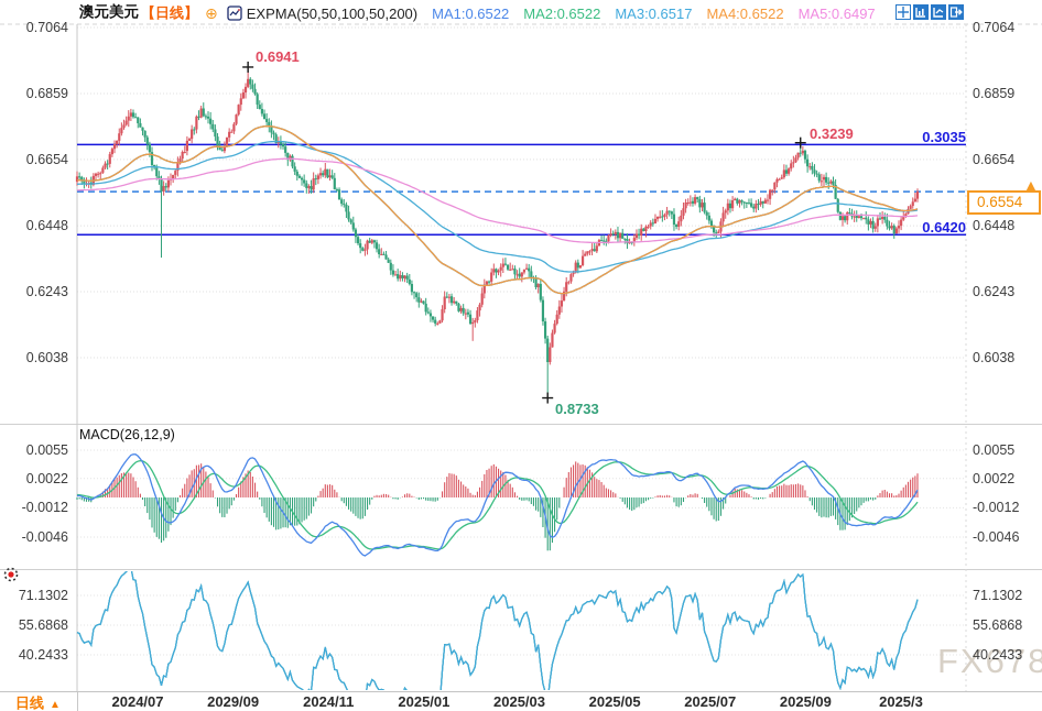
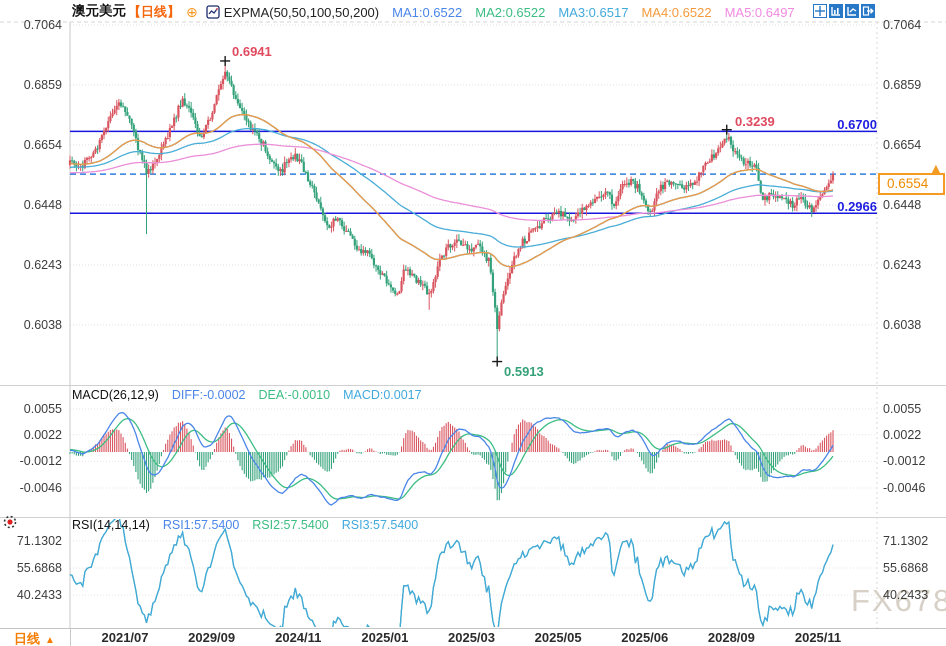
  FX678
  澳元美元
  【日线】
  ⊕
  EXPMA(50,50,100,50,200)
  MA1:0.6522 MA2:0.6522 MA3:0.6517 MA4:0.6522 MA5:0.6497
  MACD(26,12,9)
+ DIFF:-0.0002 DEA:-0.0010 MACD:0.0017
+ RSI(14,14,14)
+ RSI1:57.5400 RSI2:57.5400 RSI3:57.5400
- 0.3035
+ 0.6700
- 0.6420
+ 0.2966
  0.6941
  0.3239
- 0.8733
+ 0.5913
  0.6554
  ▲
  日线 ▲
  0.7064
  0.7064
  0.6859
  0.6859
  0.6654
  0.6654
  0.6448
  0.6448
  0.6243
  0.6243
  0.6038
  0.6038
  0.0055
  0.0055
  0.0022
  0.0022
  -0.0012
  -0.0012
  -0.0046
  -0.0046
  71.1302
  71.1302
  55.6868
  55.6868
  40.2433
  40.2433
- 2024/07
+ 2021/07
  2029/09
  2024/11
  2025/01
  2025/03
  2025/05
- 2025/07
+ 2025/06
- 2025/09
+ 2028/09
- 2025/3
+ 2025/11
